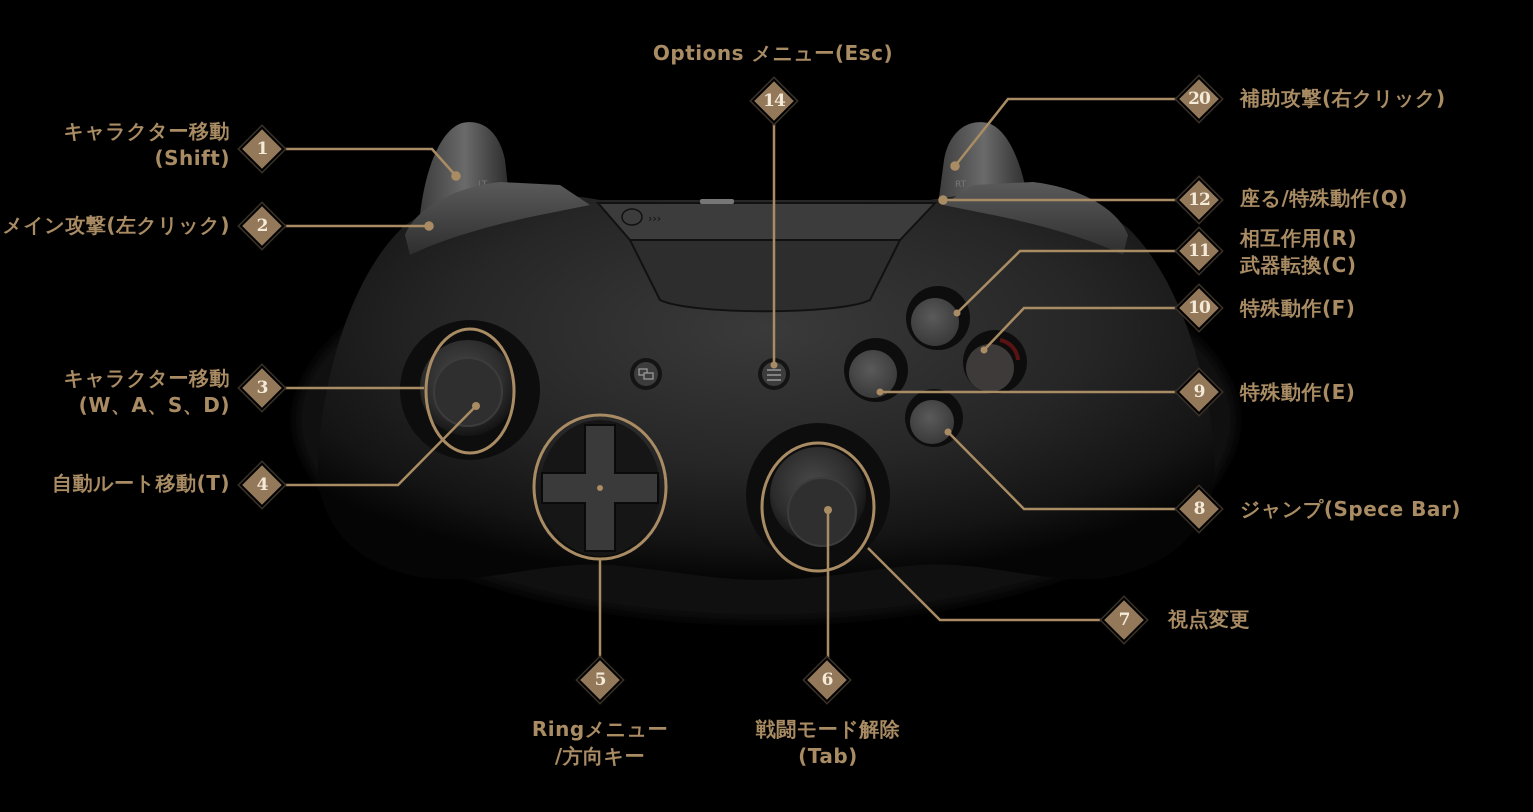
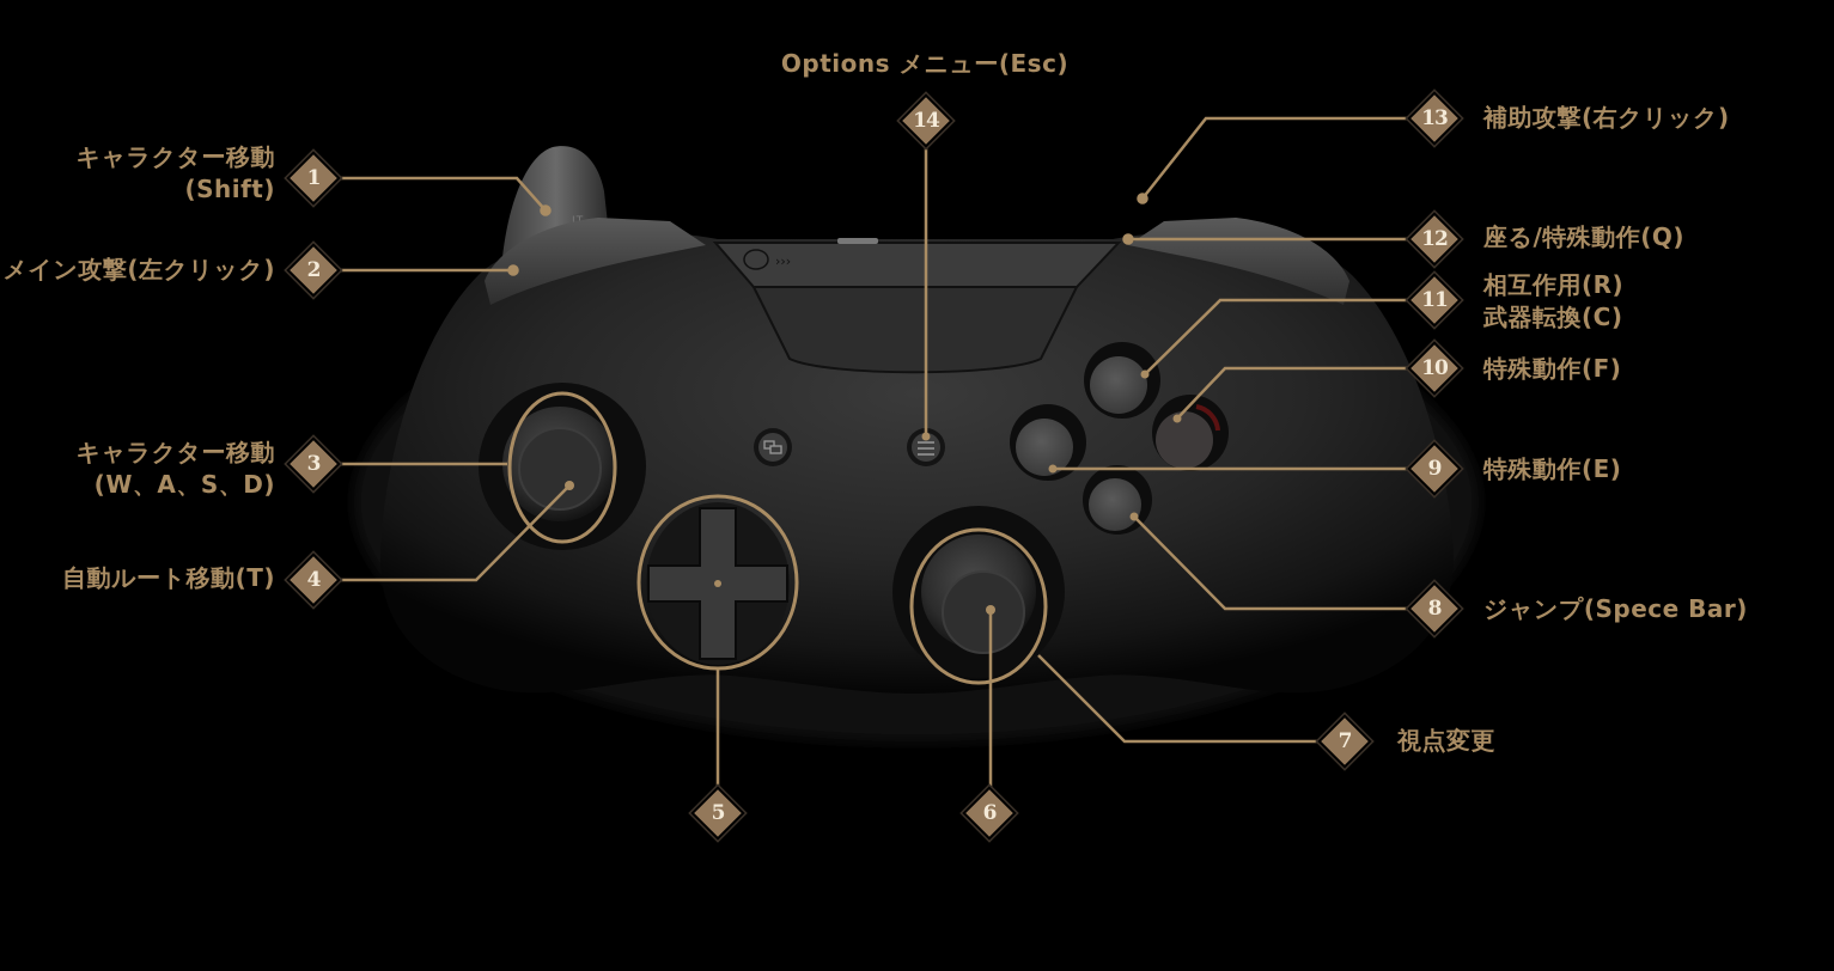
- RT
  ›››
  1
  2
  3
  4
  5
  6
  7
  8
  9
  10
  11
  12
- 20
+ 13
  14
  キャラクター移動
  (Shift)
  メイン攻撃(左クリック)
  キャラクター移動
  (W、A、S、D)
  自動ルート移動(T)
- Ringメニュー
- /方向キー
- 戦闘モード解除
- (Tab)
  視点変更
  ジャンプ(Spece Bar)
  特殊動作(E)
  特殊動作(F)
  相互作用(R)
  武器転換(C)
  座る/特殊動作(Q)
  補助攻撃(右クリック)
  Options メニュー(Esc)
